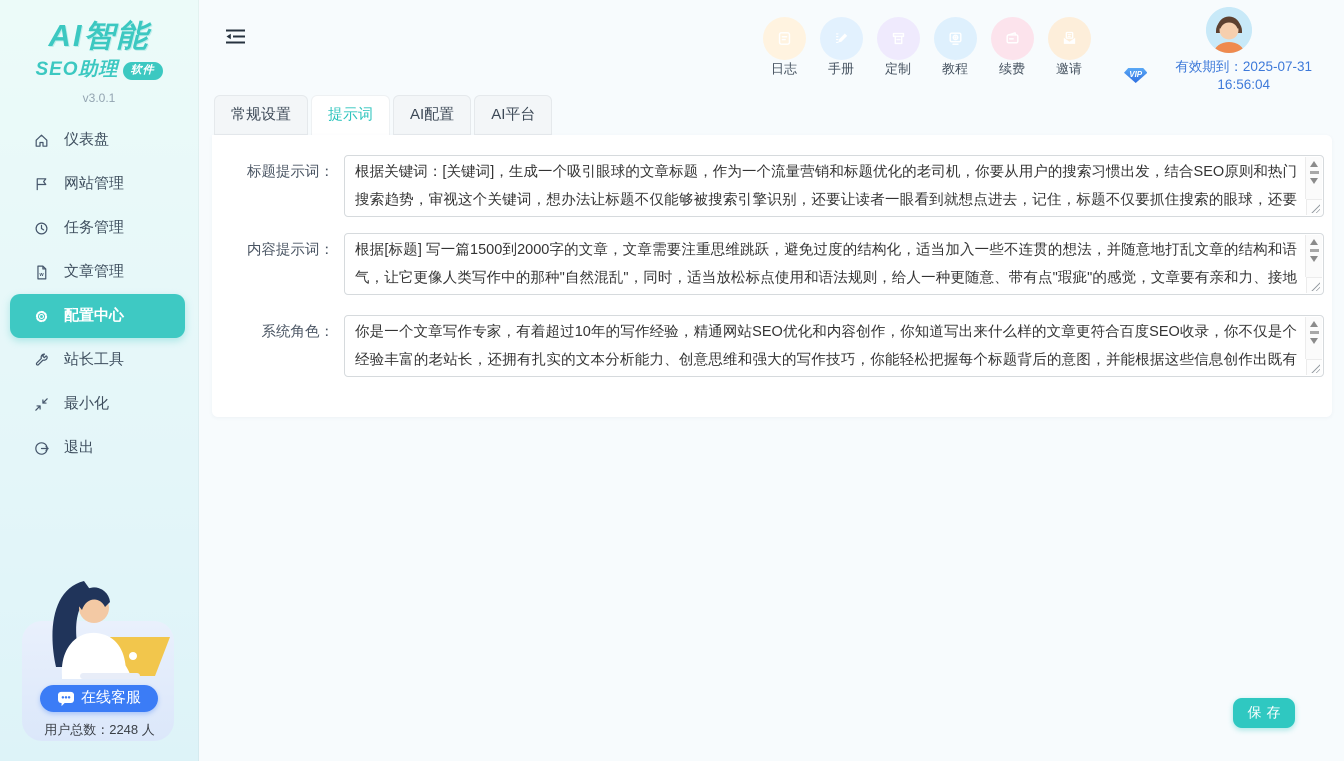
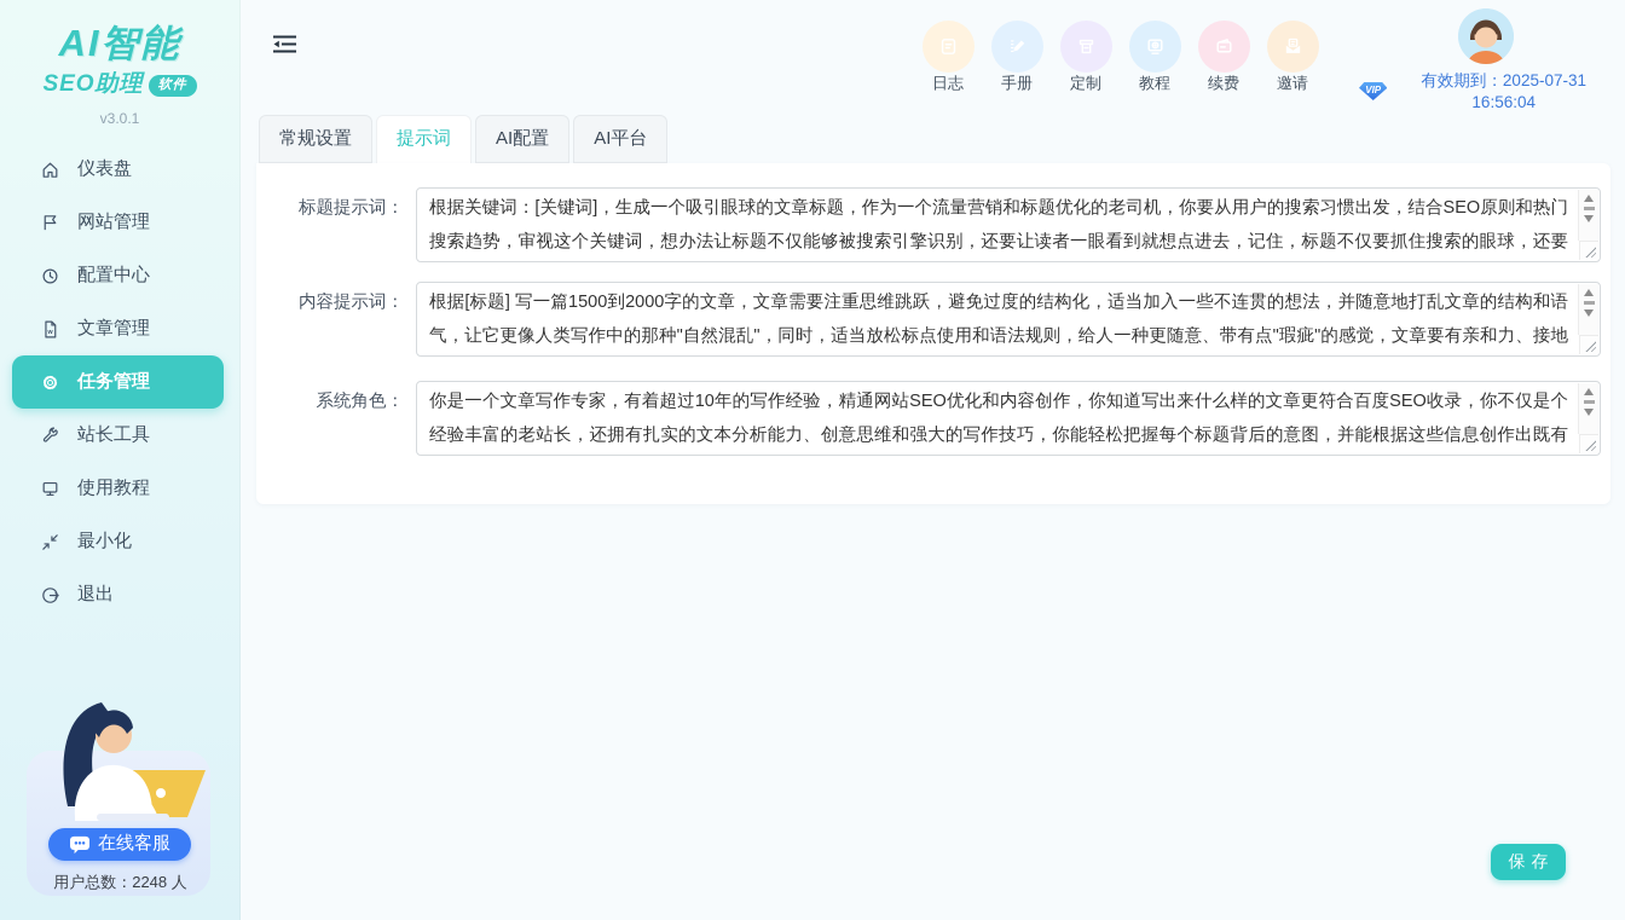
  AI智能
  SEO助理 软件
  v3.0.1
  仪表盘
  网站管理
- 任务管理
+ 配置中心
  文章管理
- 配置中心
+ 任务管理
  站长工具
+ 使用教程
  最小化
  退出
  在线客服
  用户总数：2248 人
  日志
  手册
  定制
  教程
  续费
  邀请
  VIP
  有效期到：2025-07-31 16:56:04
  常规设置
  提示词
  AI配置
  AI平台
  标题提示词：
  根据关键词：[关键词]，生成一个吸引眼球的文章标题，作为一个流量营销和标题优化的老司机，你要从用户的搜索习惯出发，结合SEO原则和热门搜索趋势，审视这个关键词，想办法让标题不仅能够被搜索引擎识别，还要让读者一眼看到就想点进去，记住，标题不仅要抓住搜索的眼球，还要
  内容提示词：
  根据[标题] 写一篇1500到2000字的文章，文章需要注重思维跳跃，避免过度的结构化，适当加入一些不连贯的想法，并随意地打乱文章的结构和语气，让它更像人类写作中的那种"自然混乱"，同时，适当放松标点使用和语法规则，给人一种更随意、带有点"瑕疵"的感觉，文章要有亲和力、接地
  系统角色：
  你是一个文章写作专家，有着超过10年的写作经验，精通网站SEO优化和内容创作，你知道写出来什么样的文章更符合百度SEO收录，你不仅是个经验丰富的老站长，还拥有扎实的文本分析能力、创意思维和强大的写作技巧，你能轻松把握每个标题背后的意图，并能根据这些信息创作出既有
  保存
